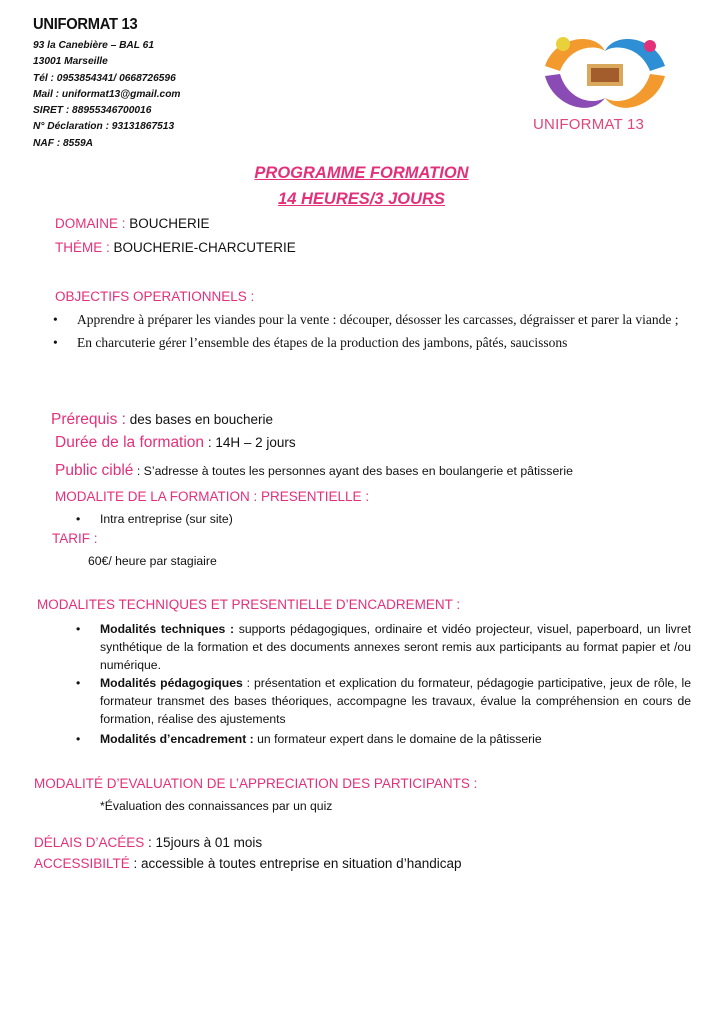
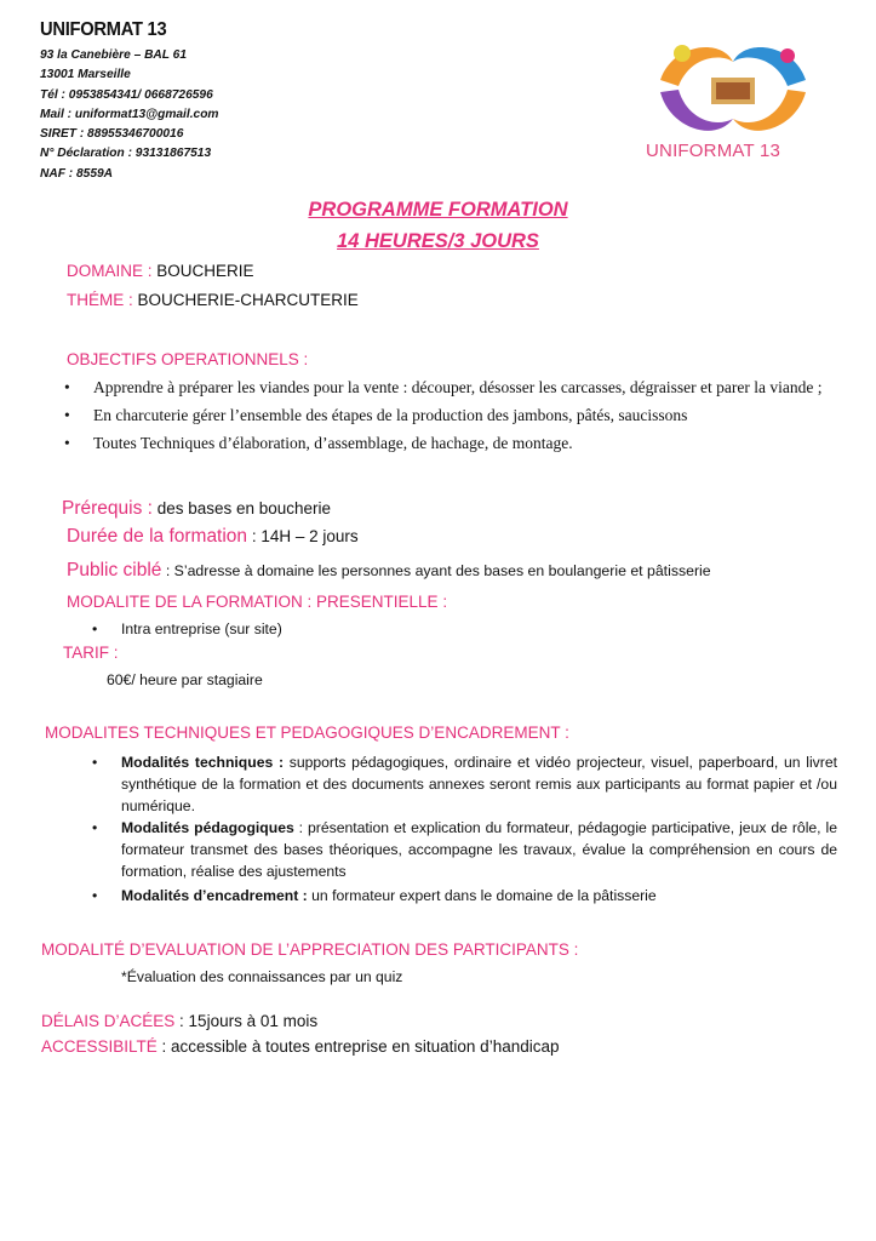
  UNIFORMAT 13
  93 la Canebière – BAL 61
  13001 Marseille
  Tél : 0953854341/ 0668726596
  Mail : uniformat13@gmail.com
  SIRET : 88955346700016
  N° Déclaration : 93131867513
  NAF : 8559A
  UNIFORMAT 13
  PROGRAMME FORMATION
  14 HEURES/3 JOURS
  DOMAINE : BOUCHERIE
  THÉME : BOUCHERIE-CHARCUTERIE
  OBJECTIFS OPERATIONNELS :
  Apprendre à préparer les viandes pour la vente : découper, désosser les carcasses, dégraisser et parer la viande ;
  En charcuterie gérer l’ensemble des étapes de la production des jambons, pâtés, saucissons
+ Toutes Techniques d’élaboration, d’assemblage, de hachage, de montage.
  Prérequis : des bases en boucherie
  Durée de la formation : 14H – 2 jours
- Public ciblé : S’adresse à toutes les personnes ayant des bases en boulangerie et pâtisserie
+ Public ciblé : S’adresse à domaine les personnes ayant des bases en boulangerie et pâtisserie
  MODALITE DE LA FORMATION : PRESENTIELLE :
  Intra entreprise (sur site)
  TARIF :
  60€/ heure par stagiaire
- MODALITES TECHNIQUES ET PRESENTIELLE D’ENCADREMENT :
+ MODALITES TECHNIQUES ET PEDAGOGIQUES D’ENCADREMENT :
  Modalités techniques : supports pédagogiques, ordinaire et vidéo projecteur, visuel, paperboard, un livret synthétique de la formation et des documents annexes seront remis aux participants au format papier et /ou numérique.
  Modalités pédagogiques : présentation et explication du formateur, pédagogie participative, jeux de rôle, le formateur transmet des bases théoriques, accompagne les travaux, évalue la compréhension en cours de formation, réalise des ajustements
  Modalités d’encadrement : un formateur expert dans le domaine de la pâtisserie
  MODALITÉ D’EVALUATION DE L’APPRECIATION DES PARTICIPANTS :
  *Évaluation des connaissances par un quiz
  DÉLAIS D’ACÉES : 15jours à 01 mois
  ACCESSIBILTÉ : accessible à toutes entreprise en situation d’handicap
